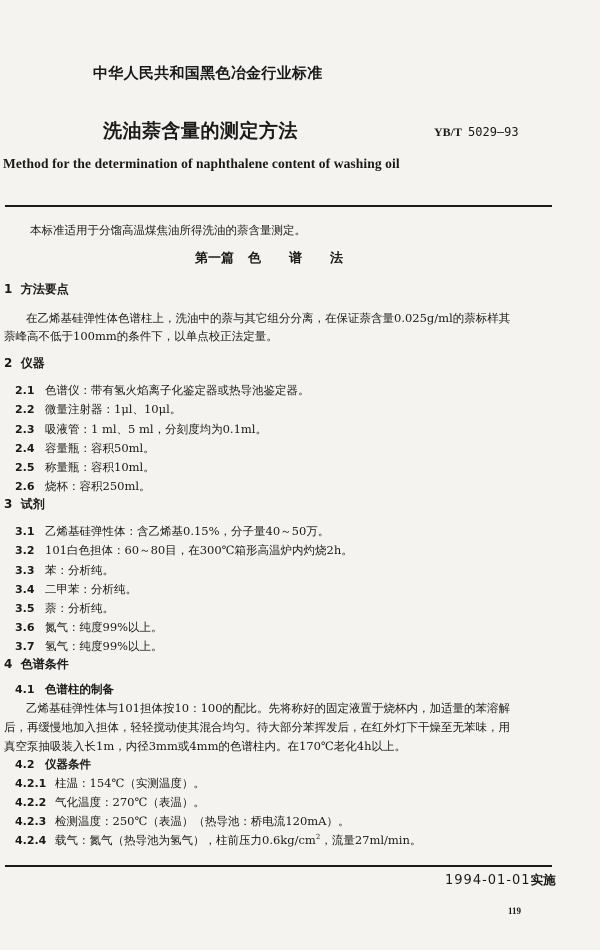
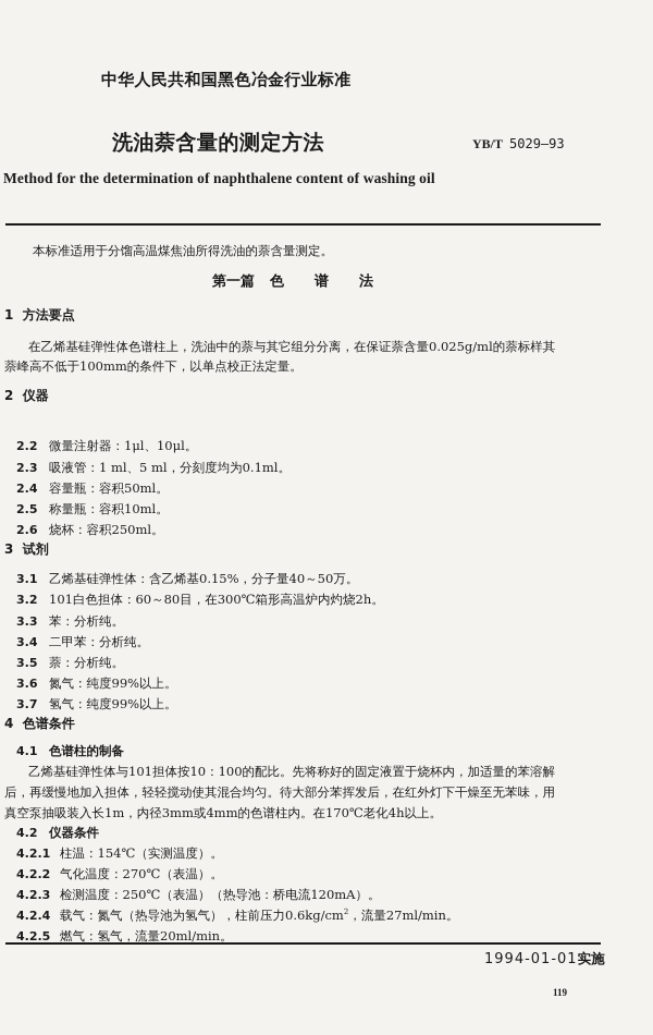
  中华人民共和国黑色冶金行业标准
  洗油萘含量的测定方法
  YB/T 5029—93
  Method for the determination of naphthalene content of washing oil
  本标准适用于分馏高温煤焦油所得洗油的萘含量测定。
  第一篇 色 谱 法
  1 方法要点
  在乙烯基硅弹性体色谱柱上，洗油中的萘与其它组分分离，在保证萘含量0.025g/ml的萘标样其
  萘峰高不低于100mm的条件下，以单点校正法定量。
  2 仪器
- 2.1 色谱仪：带有氢火焰离子化鉴定器或热导池鉴定器。
  2.2 微量注射器：1μl、10μl。
  2.3 吸液管：1 ml、5 ml，分刻度均为0.1ml。
  2.4 容量瓶：容积50ml。
  2.5 称量瓶：容积10ml。
  2.6 烧杯：容积250ml。
  3 试剂
  3.1 乙烯基硅弹性体：含乙烯基0.15%，分子量40～50万。
  3.2 101白色担体：60～80目，在300℃箱形高温炉内灼烧2h。
  3.3 苯：分析纯。
  3.4 二甲苯：分析纯。
  3.5 萘：分析纯。
  3.6 氮气：纯度99%以上。
  3.7 氢气：纯度99%以上。
  4 色谱条件
  4.1 色谱柱的制备
  乙烯基硅弹性体与101担体按10：100的配比。先将称好的固定液置于烧杯内，加适量的苯溶解
  后，再缓慢地加入担体，轻轻搅动使其混合均匀。待大部分苯挥发后，在红外灯下干燥至无苯味，用
  真空泵抽吸装入长1m，内径3mm或4mm的色谱柱内。在170℃老化4h以上。
  4.2 仪器条件
  4.2.1 柱温：154℃（实测温度）。
  4.2.2 气化温度：270℃（表温）。
  4.2.3 检测温度：250℃（表温）（热导池：桥电流120mA）。
  4.2.4 载气：氮气（热导池为氢气），柱前压力0.6kg/cm2，流量27ml/min。
+ 4.2.5 燃气：氢气，流量20ml/min。
  1994-01-01实施
  119
